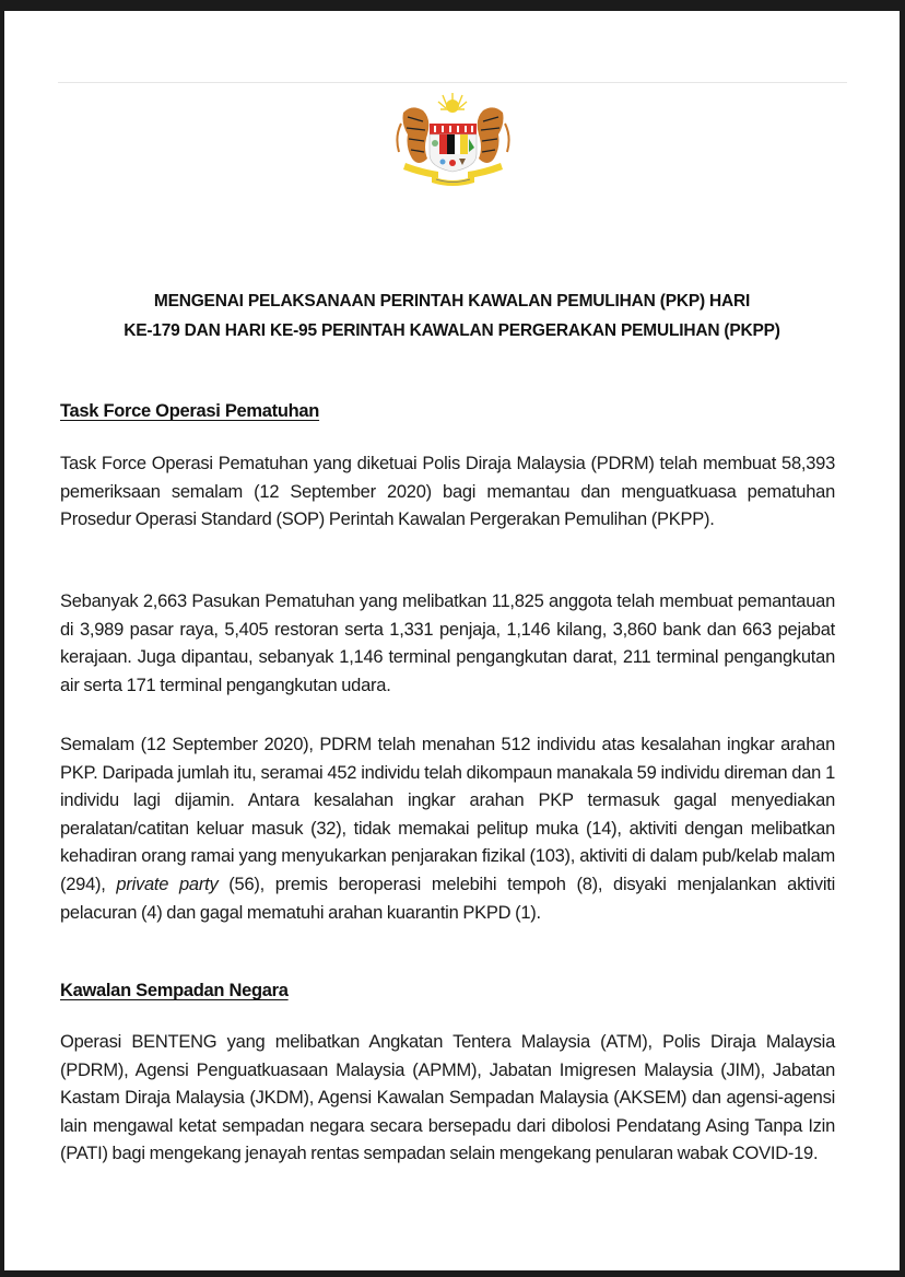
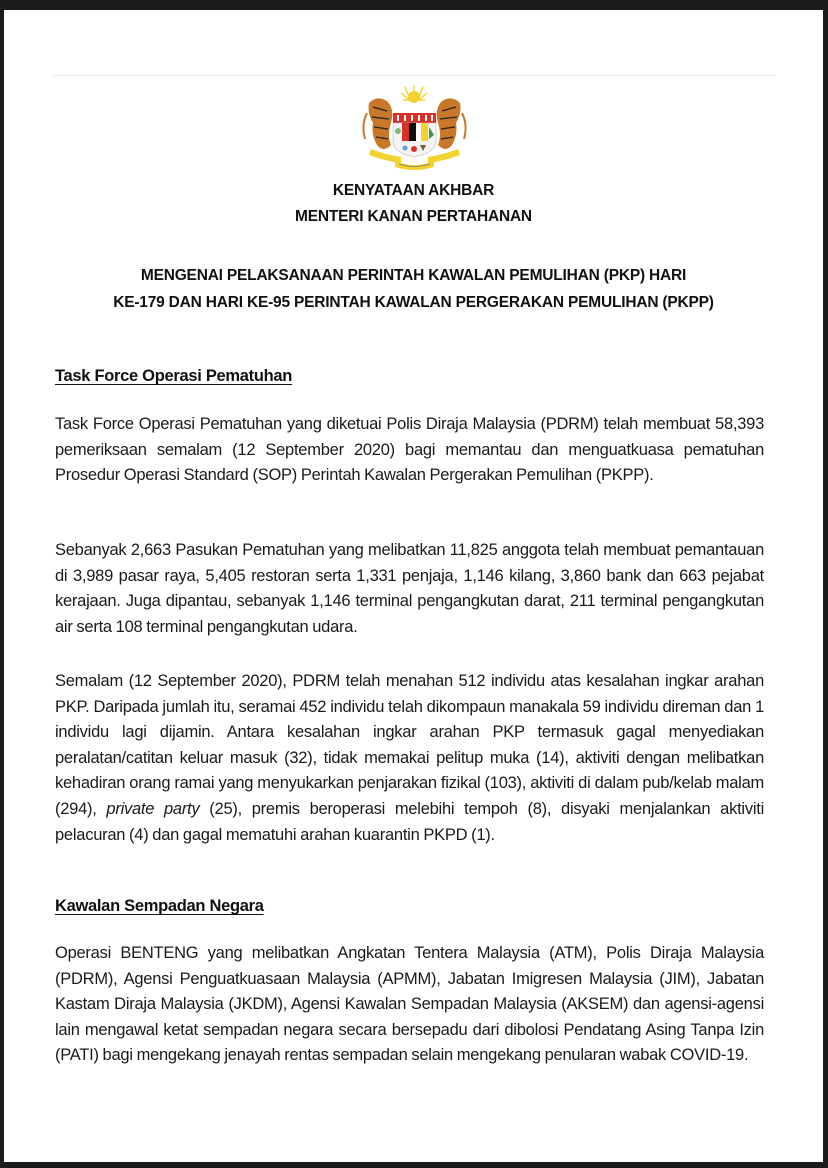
+ KENYATAAN AKHBAR
+ MENTERI KANAN PERTAHANAN
  MENGENAI PELAKSANAAN PERINTAH KAWALAN PEMULIHAN (PKP) HARI
  KE-179 DAN HARI KE-95 PERINTAH KAWALAN PERGERAKAN PEMULIHAN (PKPP)
  Task Force Operasi Pematuhan
  Task Force Operasi Pematuhan yang diketuai Polis Diraja Malaysia (PDRM) telah membuat 58,393 pemeriksaan semalam (12 September 2020) bagi memantau dan menguatkuasa pematuhan Prosedur Operasi Standard (SOP) Perintah Kawalan Pergerakan Pemulihan (PKPP).
- Sebanyak 2,663 Pasukan Pematuhan yang melibatkan 11,825 anggota telah membuat pemantauan di 3,989 pasar raya, 5,405 restoran serta 1,331 penjaja, 1,146 kilang, 3,860 bank dan 663 pejabat kerajaan. Juga dipantau, sebanyak 1,146 terminal pengangkutan darat, 211 terminal pengangkutan air serta 171 terminal pengangkutan udara.
+ Sebanyak 2,663 Pasukan Pematuhan yang melibatkan 11,825 anggota telah membuat pemantauan di 3,989 pasar raya, 5,405 restoran serta 1,331 penjaja, 1,146 kilang, 3,860 bank dan 663 pejabat kerajaan. Juga dipantau, sebanyak 1,146 terminal pengangkutan darat, 211 terminal pengangkutan air serta 108 terminal pengangkutan udara.
- Semalam (12 September 2020), PDRM telah menahan 512 individu atas kesalahan ingkar arahan PKP. Daripada jumlah itu, seramai 452 individu telah dikompaun manakala 59 individu direman dan 1 individu lagi dijamin. Antara kesalahan ingkar arahan PKP termasuk gagal menyediakan peralatan/catitan keluar masuk (32), tidak memakai pelitup muka (14), aktiviti dengan melibatkan kehadiran orang ramai yang menyukarkan penjarakan fizikal (103), aktiviti di dalam pub/kelab malam (294), private party (56), premis beroperasi melebihi tempoh (8), disyaki menjalankan aktiviti pelacuran (4) dan gagal mematuhi arahan kuarantin PKPD (1).
+ Semalam (12 September 2020), PDRM telah menahan 512 individu atas kesalahan ingkar arahan PKP. Daripada jumlah itu, seramai 452 individu telah dikompaun manakala 59 individu direman dan 1 individu lagi dijamin. Antara kesalahan ingkar arahan PKP termasuk gagal menyediakan peralatan/catitan keluar masuk (32), tidak memakai pelitup muka (14), aktiviti dengan melibatkan kehadiran orang ramai yang menyukarkan penjarakan fizikal (103), aktiviti di dalam pub/kelab malam (294), private party (25), premis beroperasi melebihi tempoh (8), disyaki menjalankan aktiviti pelacuran (4) dan gagal mematuhi arahan kuarantin PKPD (1).
  Kawalan Sempadan Negara
  Operasi BENTENG yang melibatkan Angkatan Tentera Malaysia (ATM), Polis Diraja Malaysia (PDRM), Agensi Penguatkuasaan Malaysia (APMM), Jabatan Imigresen Malaysia (JIM), Jabatan Kastam Diraja Malaysia (JKDM), Agensi Kawalan Sempadan Malaysia (AKSEM) dan agensi-agensi lain mengawal ketat sempadan negara secara bersepadu dari dibolosi Pendatang Asing Tanpa Izin (PATI) bagi mengekang jenayah rentas sempadan selain mengekang penularan wabak COVID-19.
